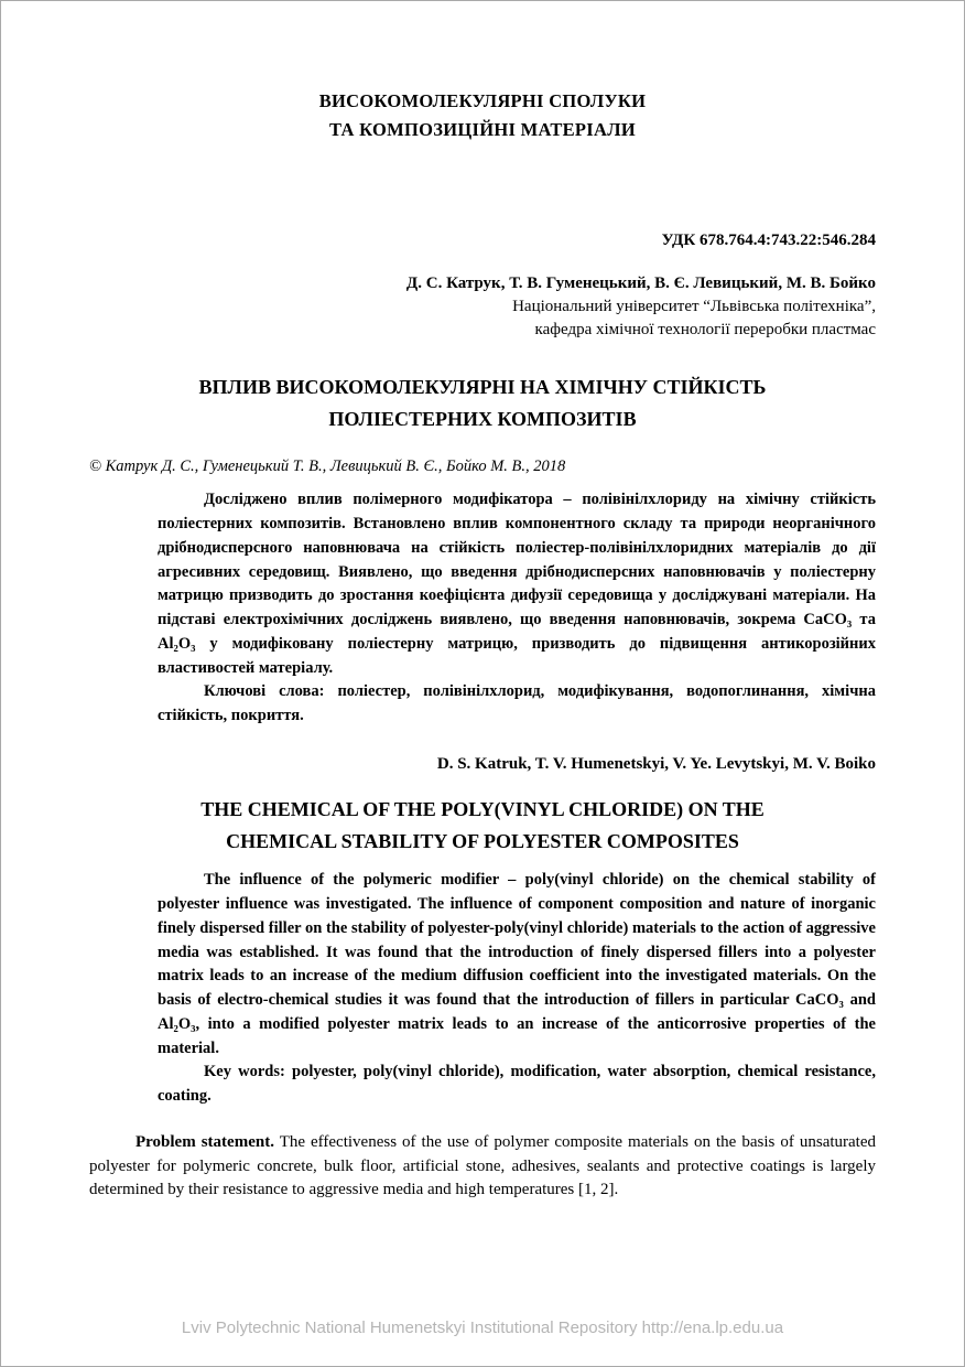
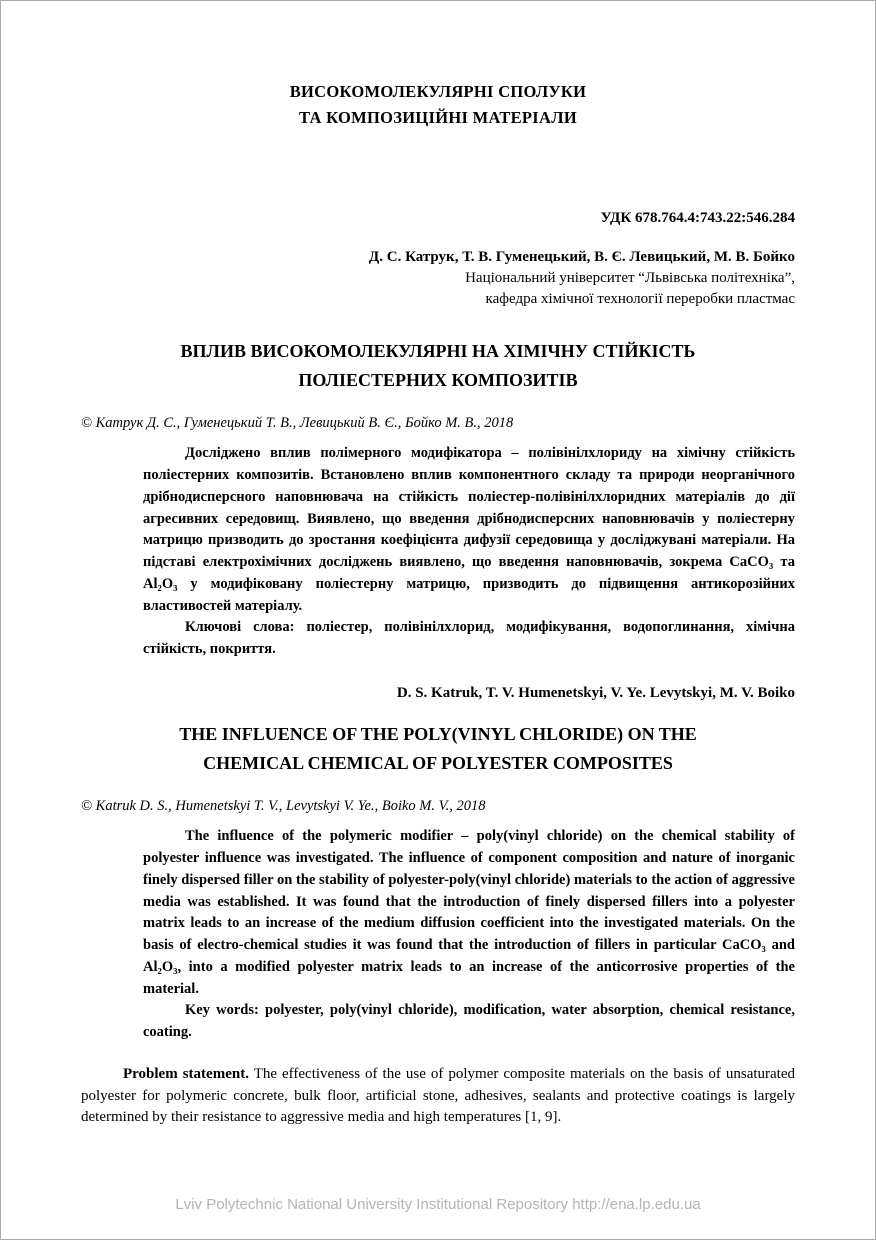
  ВИСОКОМОЛЕКУЛЯРНІ СПОЛУКИ
  ТА КОМПОЗИЦІЙНІ МАТЕРІАЛИ
  УДК 678.764.4:743.22:546.284
  Д. С. Катрук, Т. В. Гуменецький, В. Є. Левицький, М. В. Бойко
  Національний університет “Львівська політехніка”,
  кафедра хімічної технології переробки пластмас
  ВПЛИВ ВИСОКОМОЛЕКУЛЯРНІ НА ХІМІЧНУ СТІЙКІСТЬ
  ПОЛІЕСТЕРНИХ КОМПОЗИТІВ
  © Катрук Д. С., Гуменецький Т. В., Левицький В. Є., Бойко М. В., 2018
  Досліджено вплив полімерного модифікатора – полівінілхлориду на хімічну стійкість поліестерних композитів. Встановлено вплив компонентного складу та природи неорганічного дрібнодисперсного наповнювача на стійкість поліестер-полівінілхлоридних матеріалів до дії агресивних середовищ. Виявлено, що введення дрібнодисперсних наповнювачів у поліестерну матрицю призводить до зростання коефіцієнта дифузії середовища у досліджувані матеріали. На підставі електрохімічних досліджень виявлено, що введення наповнювачів, зокрема CaCO₃ та Al₂O₃ у модифіковану поліестерну матрицю, призводить до підвищення антикорозійних властивостей матеріалу.
  Ключові слова: поліестер, полівінілхлорид, модифікування, водопоглинання, хімічна стійкість, покриття.
  D. S. Katruk, T. V. Humenetskyi, V. Ye. Levytskyi, M. V. Boiko
- THE CHEMICAL OF THE POLY(VINYL CHLORIDE) ON THE
+ THE INFLUENCE OF THE POLY(VINYL CHLORIDE) ON THE
- CHEMICAL STABILITY OF POLYESTER COMPOSITES
+ CHEMICAL CHEMICAL OF POLYESTER COMPOSITES
+ © Katruk D. S., Humenetskyi T. V., Levytskyi V. Ye., Boiko M. V., 2018
  The influence of the polymeric modifier – poly(vinyl chloride) on the chemical stability of polyester influence was investigated. The influence of component composition and nature of inorganic finely dispersed filler on the stability of polyester-poly(vinyl chloride) materials to the action of aggressive media was established. It was found that the introduction of finely dispersed fillers into a polyester matrix leads to an increase of the medium diffusion coefficient into the investigated materials. On the basis of electro-chemical studies it was found that the introduction of fillers in particular CaCO₃ and Al₂O₃, into a modified polyester matrix leads to an increase of the anticorrosive properties of the material.
  Key words: polyester, poly(vinyl chloride), modification, water absorption, chemical resistance, coating.
- Problem statement. The effectiveness of the use of polymer composite materials on the basis of unsaturated polyester for polymeric concrete, bulk floor, artificial stone, adhesives, sealants and protective coatings is largely determined by their resistance to aggressive media and high temperatures [1, 2].
+ Problem statement. The effectiveness of the use of polymer composite materials on the basis of unsaturated polyester for polymeric concrete, bulk floor, artificial stone, adhesives, sealants and protective coatings is largely determined by their resistance to aggressive media and high temperatures [1, 9].
- Lviv Polytechnic National Humenetskyi Institutional Repository http://ena.lp.edu.ua
+ Lviv Polytechnic National University Institutional Repository http://ena.lp.edu.ua
